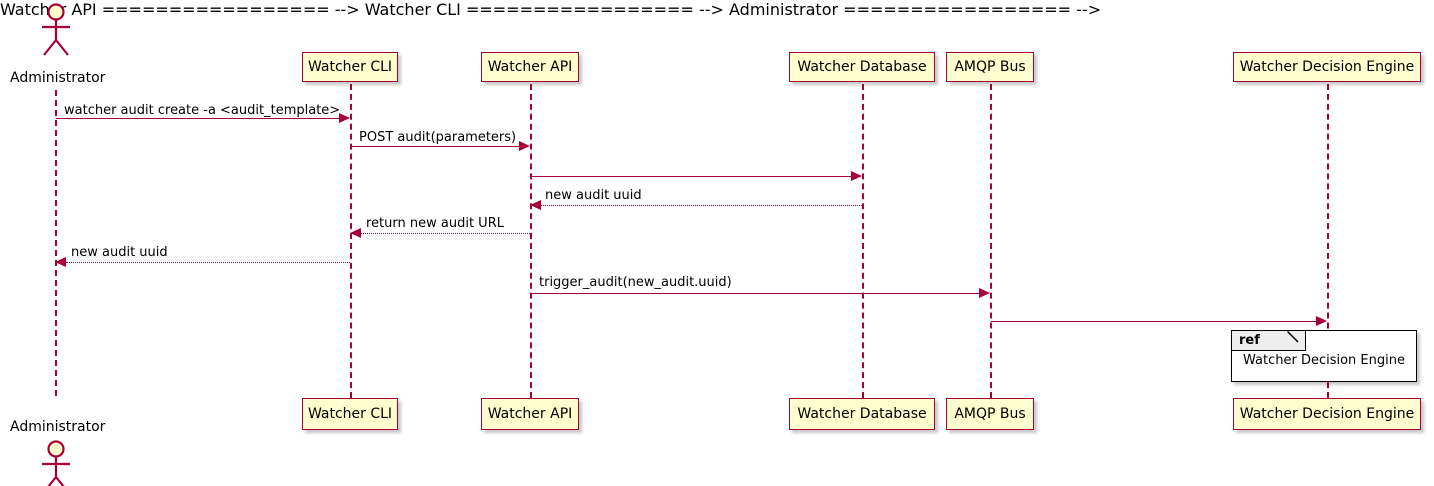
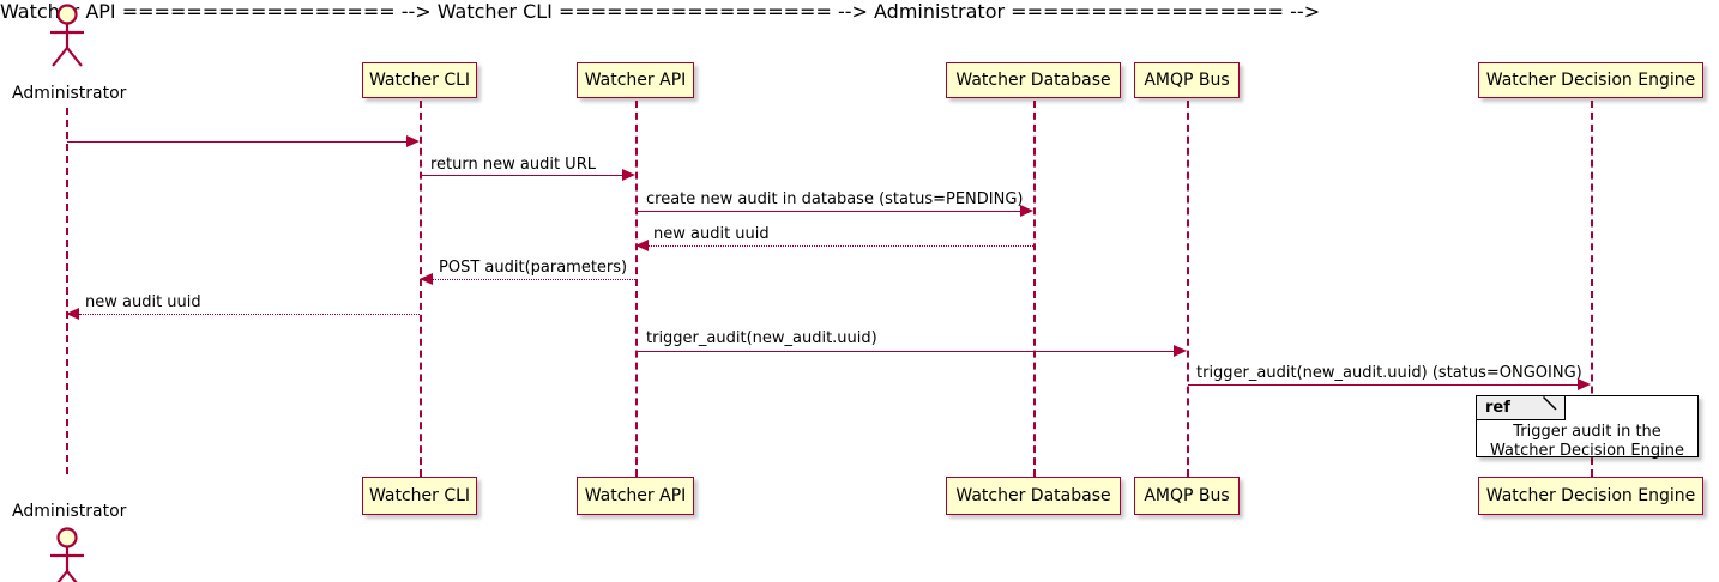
  Administrator
  Watcher CLI
  Watcher API
  Watcher Database
  AMQP Bus
  Watcher Decision Engine
- watcher audit create -a <audit_template>
- POST audit(parameters)
+ return new audit URL
+ create new audit in database (status=PENDING)
  Watcher API ================= -->
  new audit uuid
  Watcher CLI ================= -->
- return new audit URL
+ POST audit(parameters)
  Administrator ================= -->
  new audit uuid
  trigger_audit(new_audit.uuid)
+ trigger_audit(new_audit.uuid) (status=ONGOING)
  ref
+ Trigger audit in the
  Watcher Decision Engine
  Watcher CLI
  Watcher API
  Watcher Database
  AMQP Bus
  Watcher Decision Engine
  Administrator
